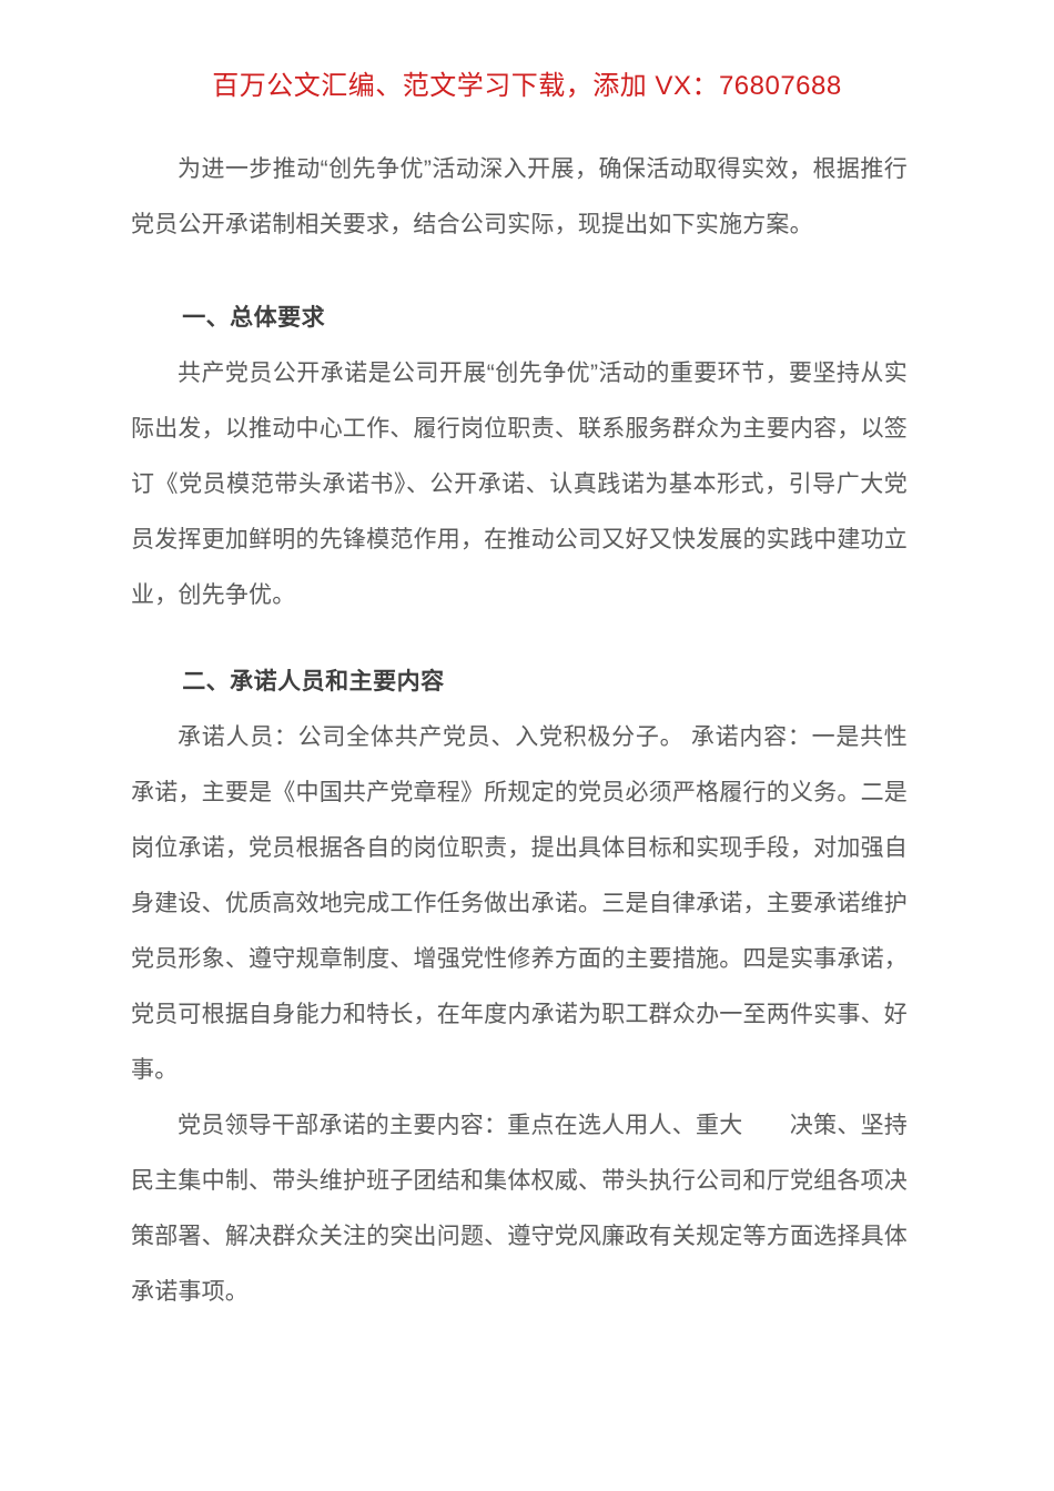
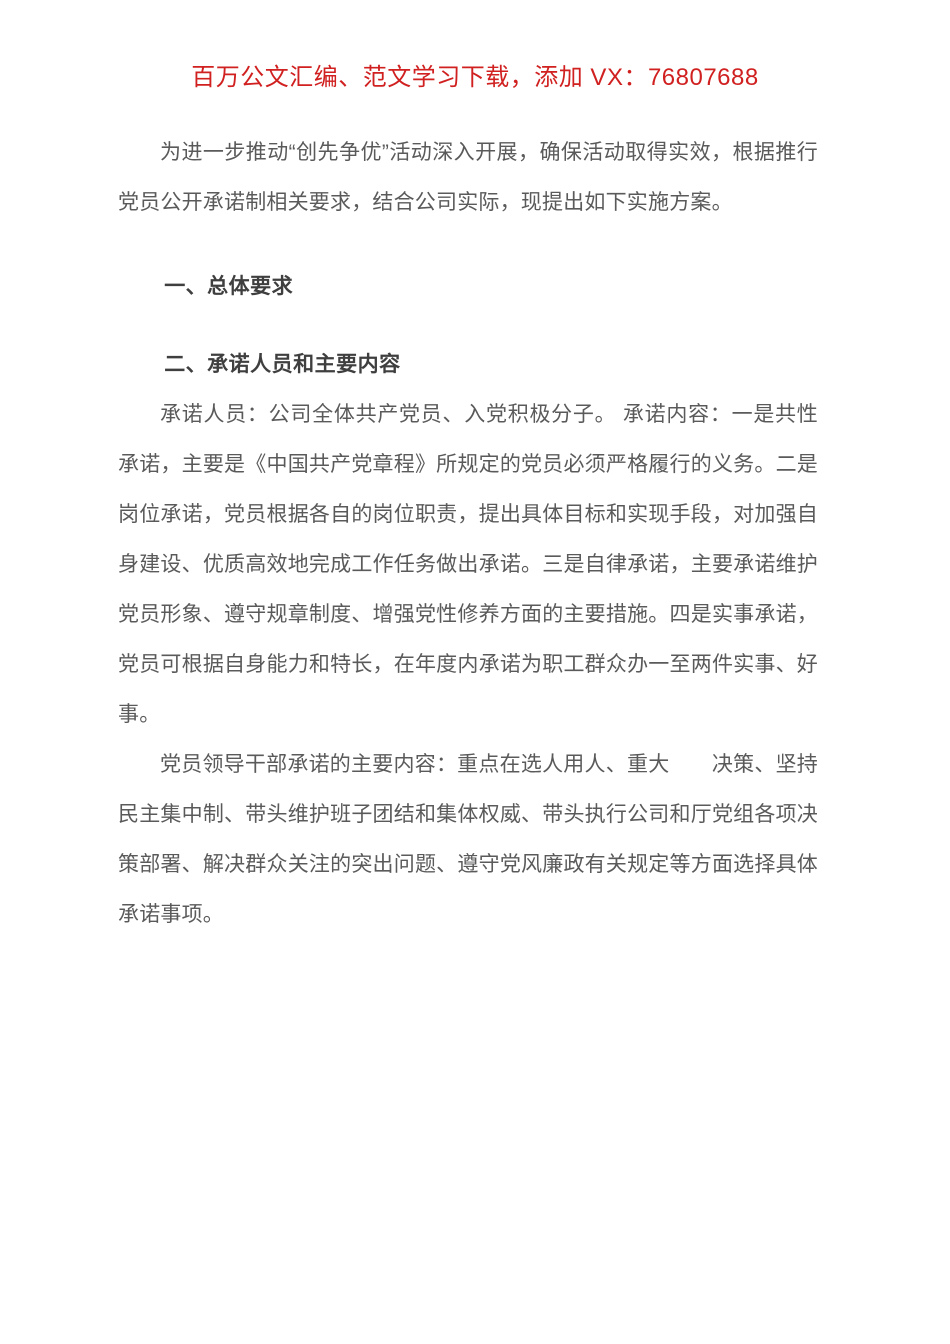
  百万公文汇编、范文学习下载，添加 VX：76807688
  为进一步推动“创先争优”活动深入开展，确保活动取得实效，根据推行党员公开承诺制相关要求，结合公司实际，现提出如下实施方案。
  一、总体要求
- 共产党员公开承诺是公司开展“创先争优”活动的重要环节，要坚持从实际出发，以推动中心工作、履行岗位职责、联系服务群众为主要内容，以签订《党员模范带头承诺书》、公开承诺、认真践诺为基本形式，引导广大党员发挥更加鲜明的先锋模范作用，在推动公司又好又快发展的实践中建功立业，创先争优。
  二、承诺人员和主要内容
  承诺人员：公司全体共产党员、入党积极分子。 承诺内容：一是共性承诺，主要是《中国共产党章程》所规定的党员必须严格履行的义务。二是岗位承诺，党员根据各自的岗位职责，提出具体目标和实现手段，对加强自身建设、优质高效地完成工作任务做出承诺。三是自律承诺，主要承诺维护党员形象、遵守规章制度、增强党性修养方面的主要措施。四是实事承诺，党员可根据自身能力和特长，在年度内承诺为职工群众办一至两件实事、好事。
  党员领导干部承诺的主要内容：重点在选人用人、重大 决策、坚持民主集中制、带头维护班子团结和集体权威、带头执行公司和厅党组各项决策部署、解决群众关注的突出问题、遵守党风廉政有关规定等方面选择具体承诺事项。
